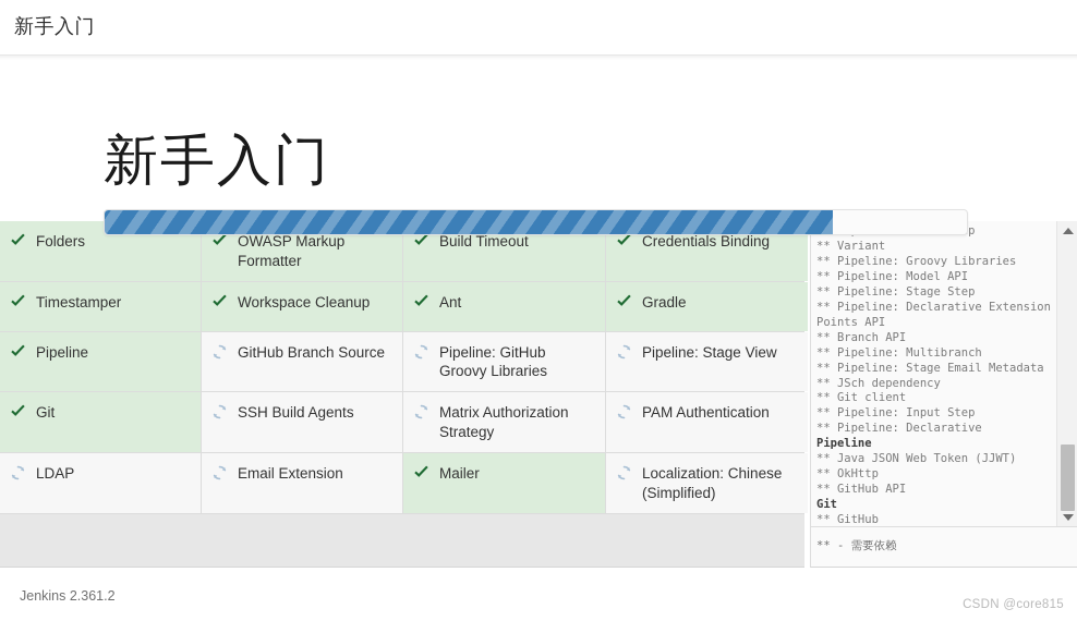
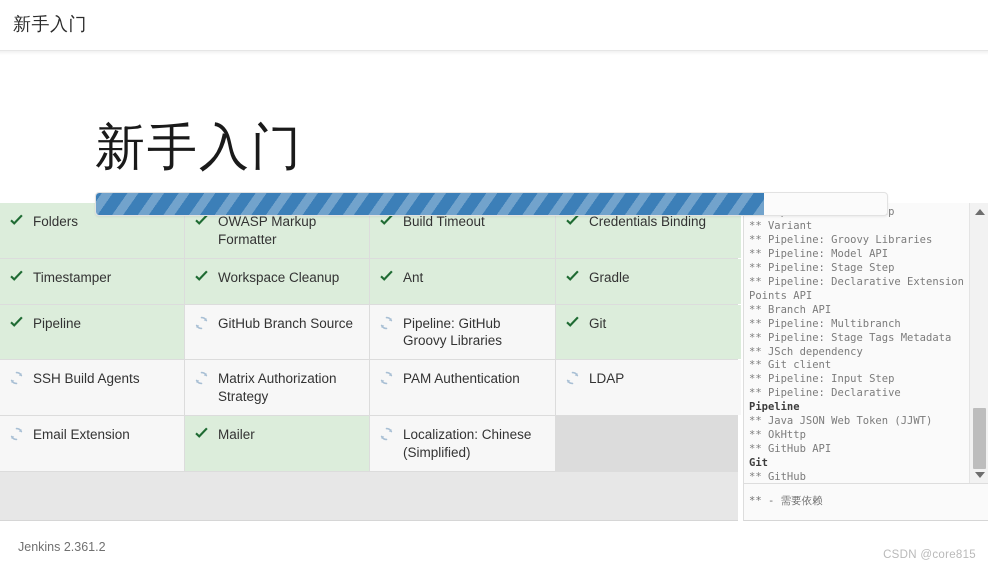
  新手入门
  新手入门
  Folders
  OWASP Markup Formatter
  Build Timeout
  Credentials Binding
  Timestamper
  Workspace Cleanup
  Ant
  Gradle
  Pipeline
  GitHub Branch Source
  Pipeline: GitHub Groovy Libraries
- Pipeline: Stage View
  Git
  SSH Build Agents
  Matrix Authorization Strategy
  PAM Authentication
  LDAP
  Email Extension
  Mailer
  Localization: Chinese (Simplified)
  ** Variant
  ** Pipeline: Groovy Libraries
  ** Pipeline: Model API
  ** Pipeline: Stage Step
  ** Pipeline: Declarative Extension Points API
  ** Branch API
  ** Pipeline: Multibranch
- ** Pipeline: Stage Email Metadata
+ ** Pipeline: Stage Tags Metadata
  ** JSch dependency
  ** Git client
  ** Pipeline: Input Step
  ** Pipeline: Declarative
  Pipeline
  ** Java JSON Web Token (JJWT)
  ** OkHttp
  ** GitHub API
  Git
  ** GitHub
  ** - 需要依赖
  Jenkins 2.361.2
  CSDN @core815
